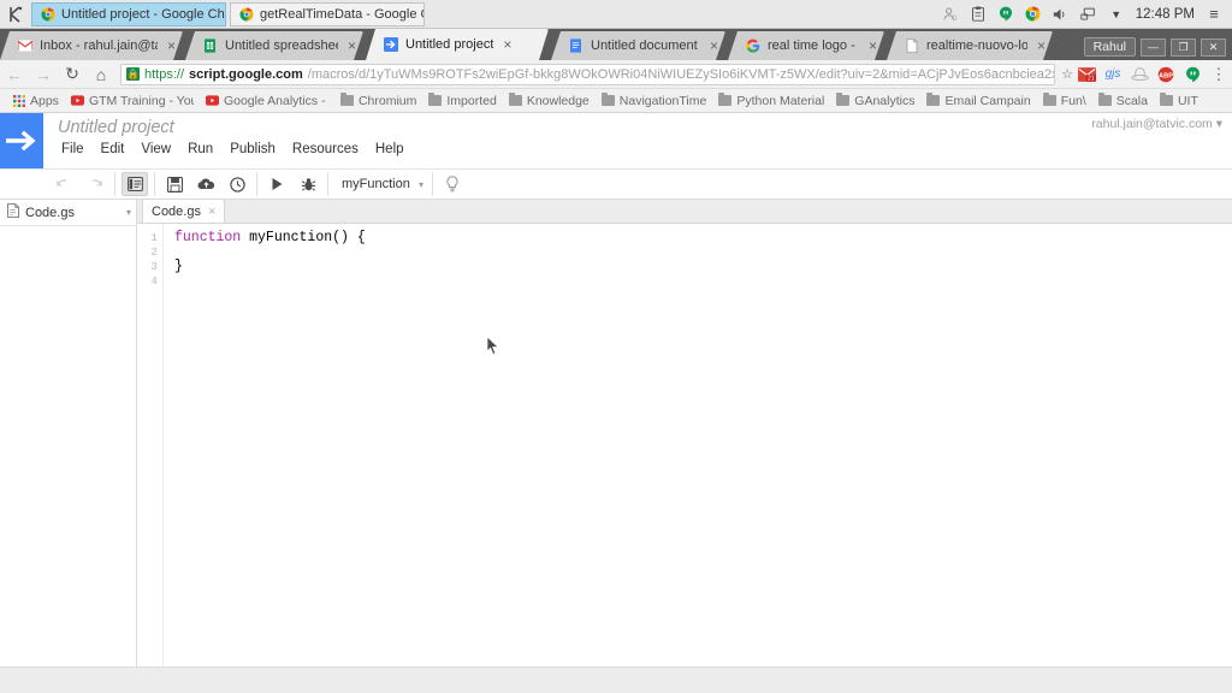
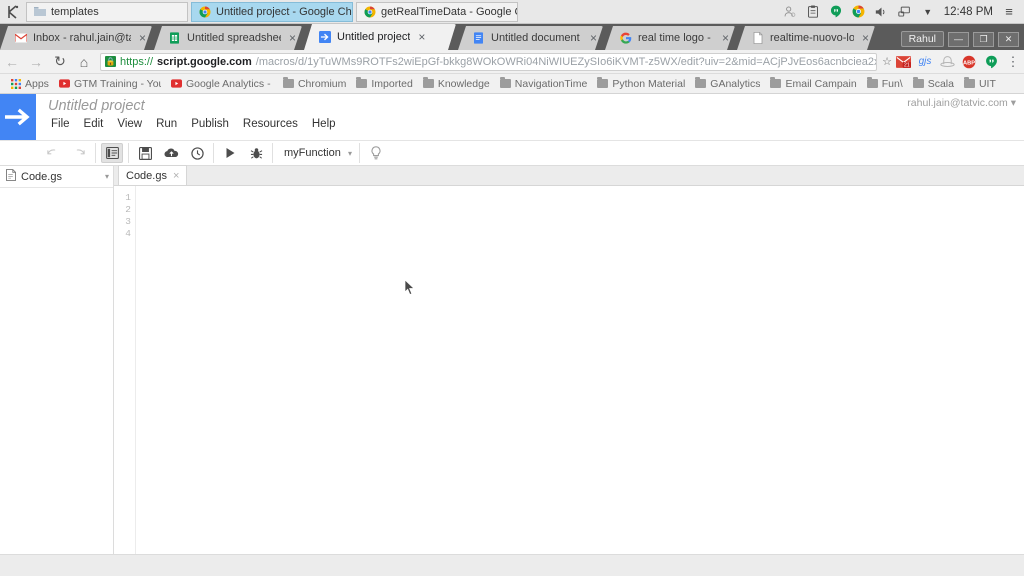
+ templates
  Untitled project - Google Ch
  getRealTimeData - Google
  ▼
  12:48 PM
  ≡
  Inbox - rahul.jain@t
  ×
  Untitled spreadshe
  ×
  Untitled project
  ×
  Untitled document
  ×
  ×
  realtime-nuovo-lo
  ×
  Rahul
  —
  ❐
  ✕
  ←
  →
  ↻
  ⌂
  🔒
  https://
  script.google.com
  /macros/d/1yTuWMs9ROTFs2wiEpGf-bkkg8WOkOWRi04NiWIUEZySIo6iKVMT-z5WX/edit?uiv=2&mid=ACjPJvEos6acnbciea2
  ☆
  gjs
  ⋮
  Apps
  GTM Training - Yo
  Google Analytics -
  Chromium
  Imported
  Knowledge
  NavigationTime
  Python Material
  GAnalytics
  Email Campain
  Fun\
  Scala
  UIT
  Untitled project
  File
  Edit
  View
  Run
  Publish
  Resources
  Help
  rahul.jain@tatvic.com ▾
  myFunction
  ▾
  Code.gs
  ▾
  Code.gs
  ×
  1
  2
  3
  4
- function myFunction() {
- }
